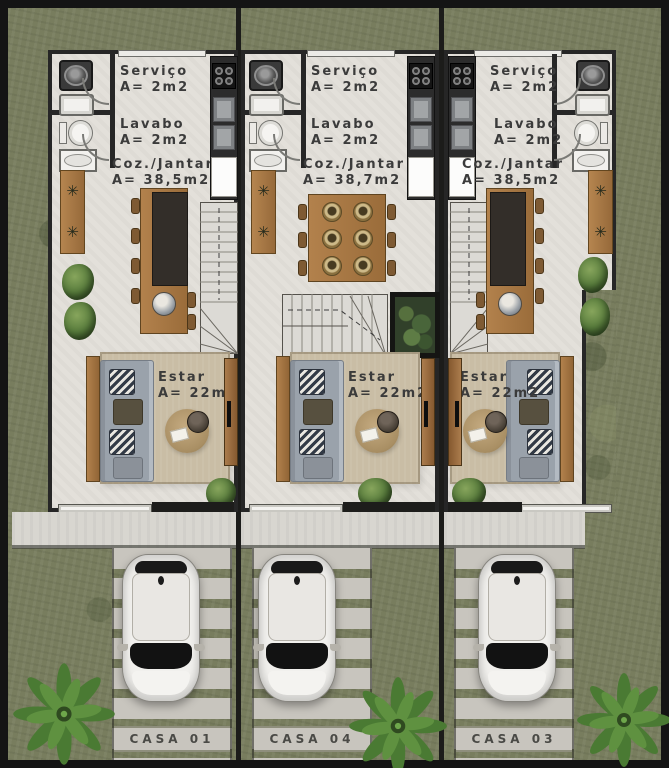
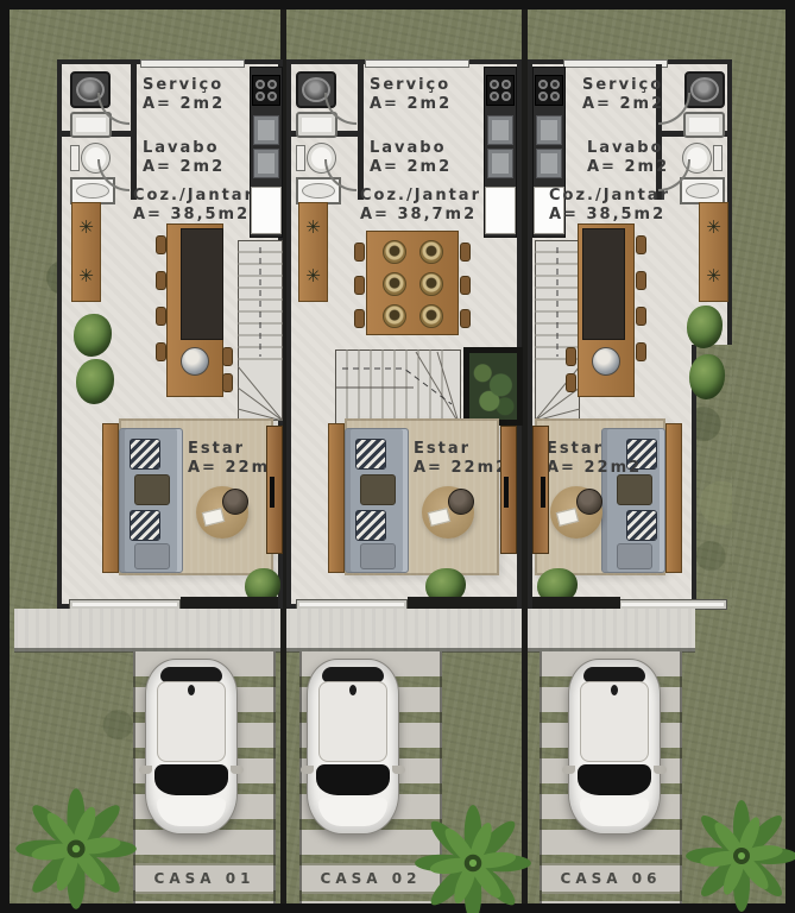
  Serviço
  A= 2m2
  Lavabo
  A= 2m2
  Coz./Janta
  A= 38,5m2
  ✳
  ✳
  Estar
  A= 22m
  Serviço
  A= 2m2
  Lavabo
  A= 2m2
  Coz./Jantar
  A= 38,7m2
  ✳
  ✳
  Estar
  A= 22m
  Serviço
  A= 2m2
  Lavabo
  A= 2m2
  Coz./Jantar
  A= 38,5m2
  ✳
  ✳
  Estar
  A= 22m2
  CASA 01
- CASA 04
+ CASA 02
- CASA 03
+ CASA 06
